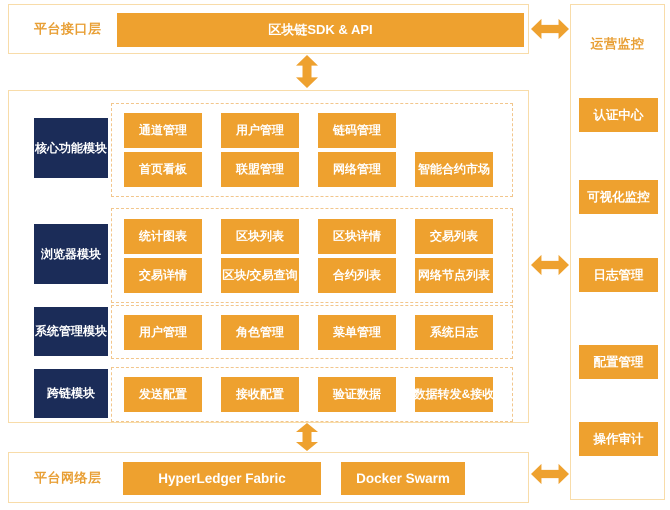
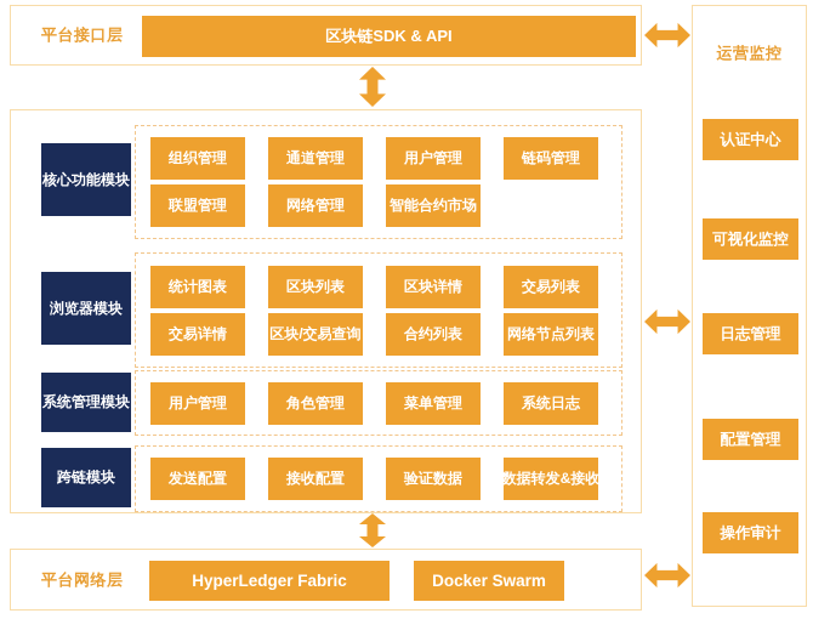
  平台接口层
  区块链SDK & API
  核心功能模块
  浏览器模块
  系统管理模块
  跨链模块
+ 组织管理
  通道管理
  用户管理
  链码管理
- 首页看板
  联盟管理
  网络管理
  智能合约市场
  统计图表
  区块列表
  区块详情
  交易列表
  交易详情
  区块/交易查询
  合约列表
  网络节点列表
  用户管理
  角色管理
  菜单管理
  系统日志
  发送配置
  接收配置
  验证数据
  数据转发&接收
  平台网络层
  HyperLedger Fabric
  Docker Swarm
  运营监控
  认证中心
  可视化监控
  日志管理
  配置管理
  操作审计
